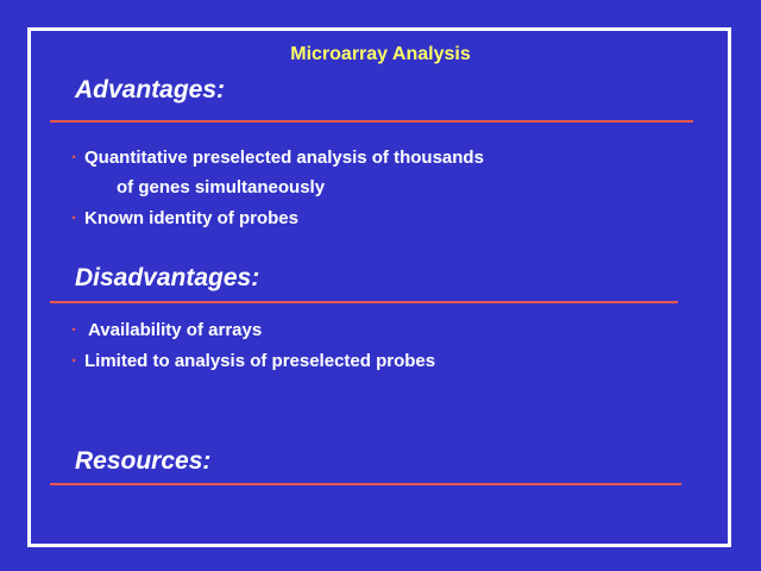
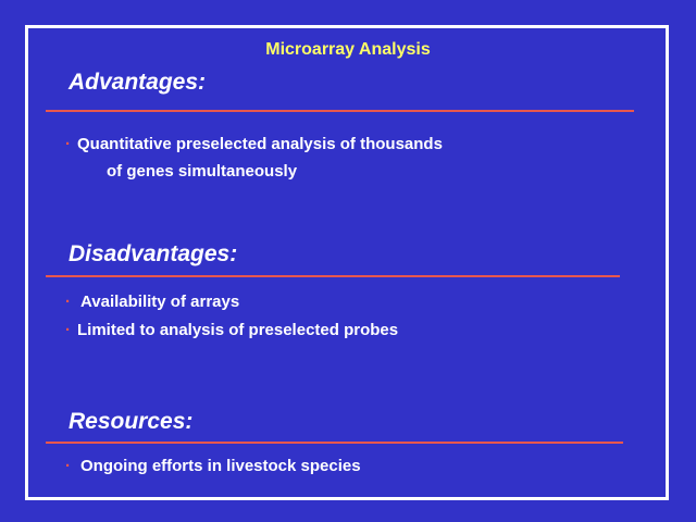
  Microarray Analysis
  Advantages:
  · Quantitative preselected analysis of thousands
  of genes simultaneously
- · Known identity of probes
  Disadvantages:
  · Availability of arrays
  · Limited to analysis of preselected probes
  Resources:
+ · Ongoing efforts in livestock species
